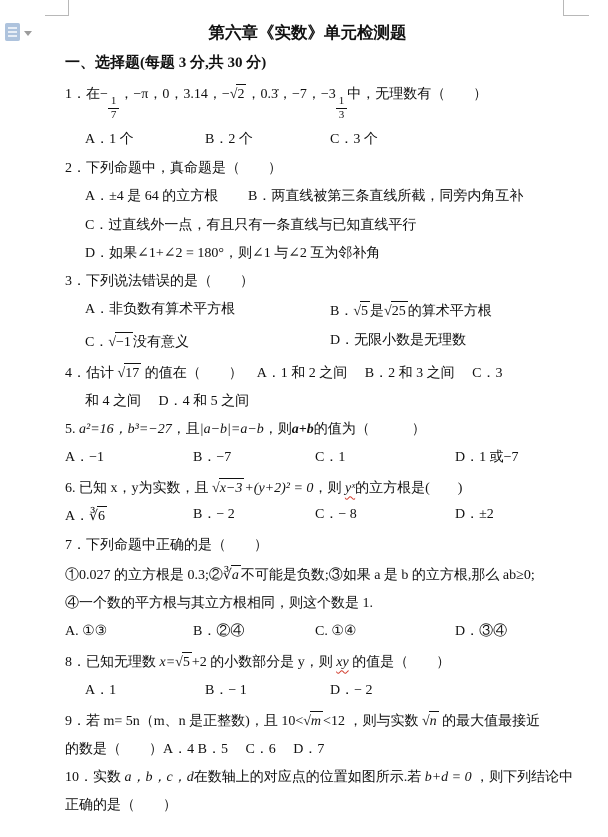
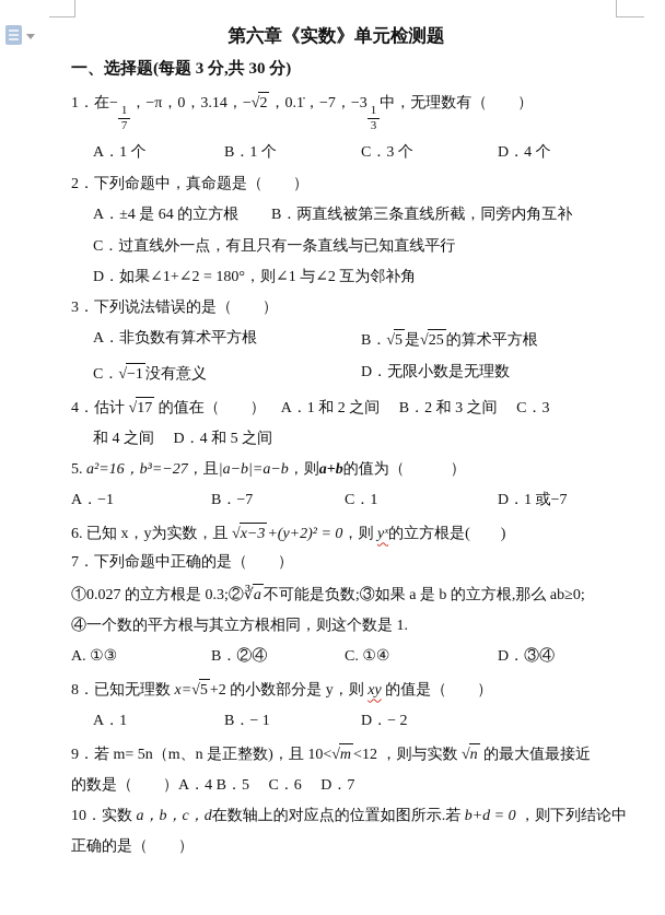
  第六章《实数》单元检测题
  一、选择题(每题 3 分,共 30 分)
  1．在−
  1
  7
- ，−π，0，3.14，−√2 ，0.3̇，−7，−3
+ ，−π，0，3.14，−√2 ，0.1̇，−7，−3
  1
  3
  中，无理数有（ ）
  A．1 个
- B．2 个
+ B．1 个
  C．3 个
+ D．4 个
  2．下列命题中，真命题是（ ）
  A．±4 是 64 的立方根
  B．两直线被第三条直线所截，同旁内角互补
  C．过直线外一点，有且只有一条直线与已知直线平行
  D．如果∠1+∠2 = 180°，则∠1 与∠2 互为邻补角
  3．下列说法错误的是（ ）
  A．非负数有算术平方根
  B．√5 是√25 的算术平方根
  C．√−1 没有意义
  D．无限小数是无理数
  4．估计 √17 的值在（ ） A．1 和 2 之间 B．2 和 3 之间 C．3
  和 4 之间 D．4 和 5 之间
  5. a²=16，b³=−27，且|a−b|=a−b，则a+b的值为（ ）
  A．−1
  B．−7
  C．1
  D．1 或−7
  6. 已知 x，y为实数，且 √x−3 +(y+2)² = 0，则 yˣ的立方根是( )
- A．∛6
- B．− 2
- C．− 8
- D．±2
  7．下列命题中正确的是（ ）
  ①0.027 的立方根是 0.3;②∛a 不可能是负数;③如果 a 是 b 的立方根,那么 ab≥0;
  ④一个数的平方根与其立方根相同，则这个数是 1.
  A. ①③
  B．②④
  C. ①④
  D．③④
  8．已知无理数 x=√5 +2 的小数部分是 y，则 xy 的值是（ ）
  A．1
  B．− 1
  D．− 2
  9．若 m= 5n（m、n 是正整数)，且 10<√m <12 ，则与实数 √n 的最大值最接近
  的数是（ ）A．4 B．5 C．6 D．7
  10．实数 a，b，c，d在数轴上的对应点的位置如图所示.若 b+d = 0 ，则下列结论中
  正确的是（ ）
